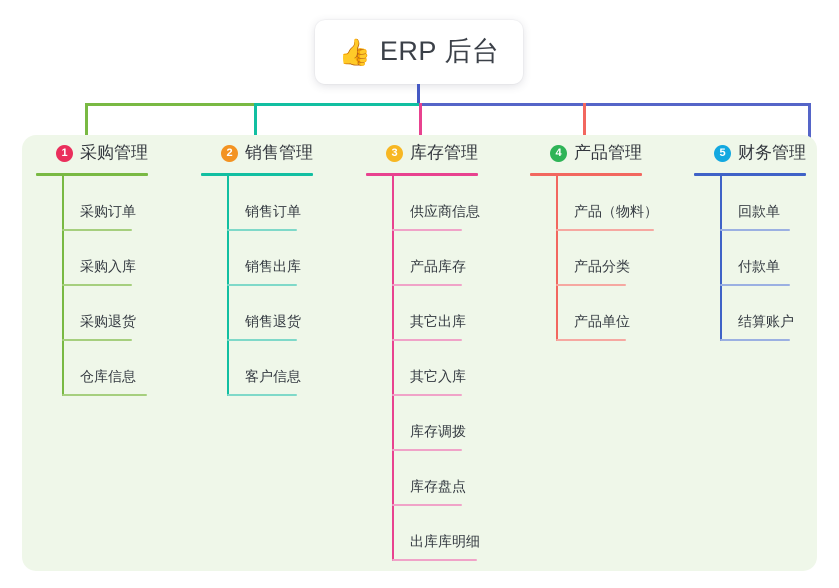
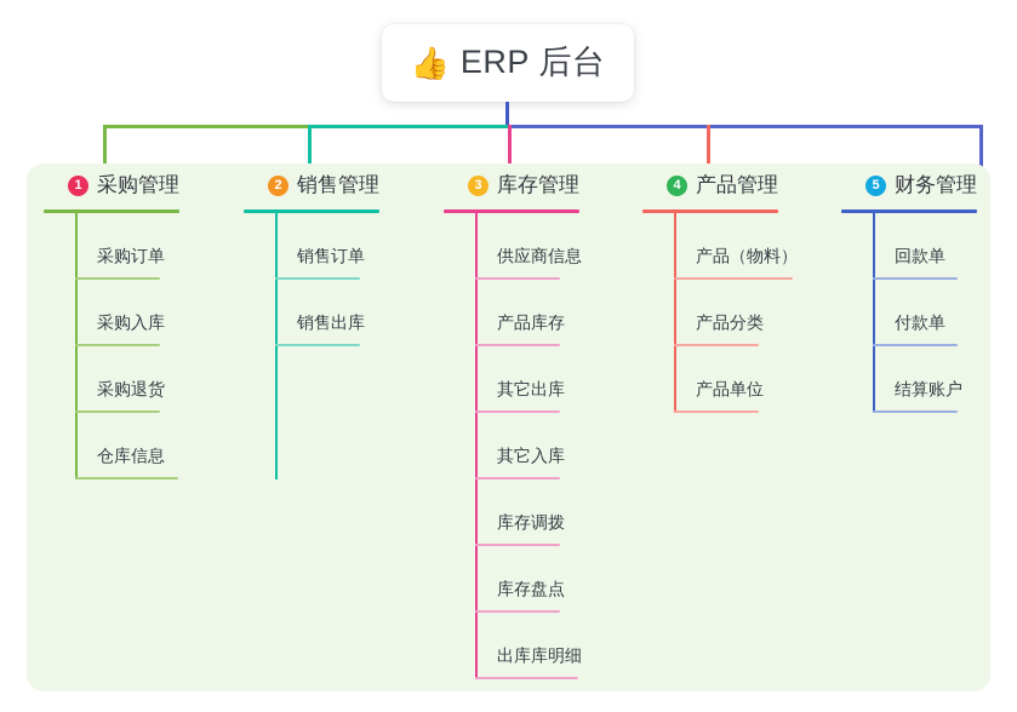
  👍
  ERP 后台
  1
  采购管理
  采购订单
  采购入库
  采购退货
  仓库信息
  2
  销售管理
  销售订单
  销售出库
- 销售退货
- 客户信息
  3
  库存管理
  供应商信息
  产品库存
  其它出库
  其它入库
  库存调拨
  库存盘点
  出库库明细
  4
  产品管理
  产品（物料）
  产品分类
  产品单位
  5
  财务管理
  回款单
  付款单
  结算账户
